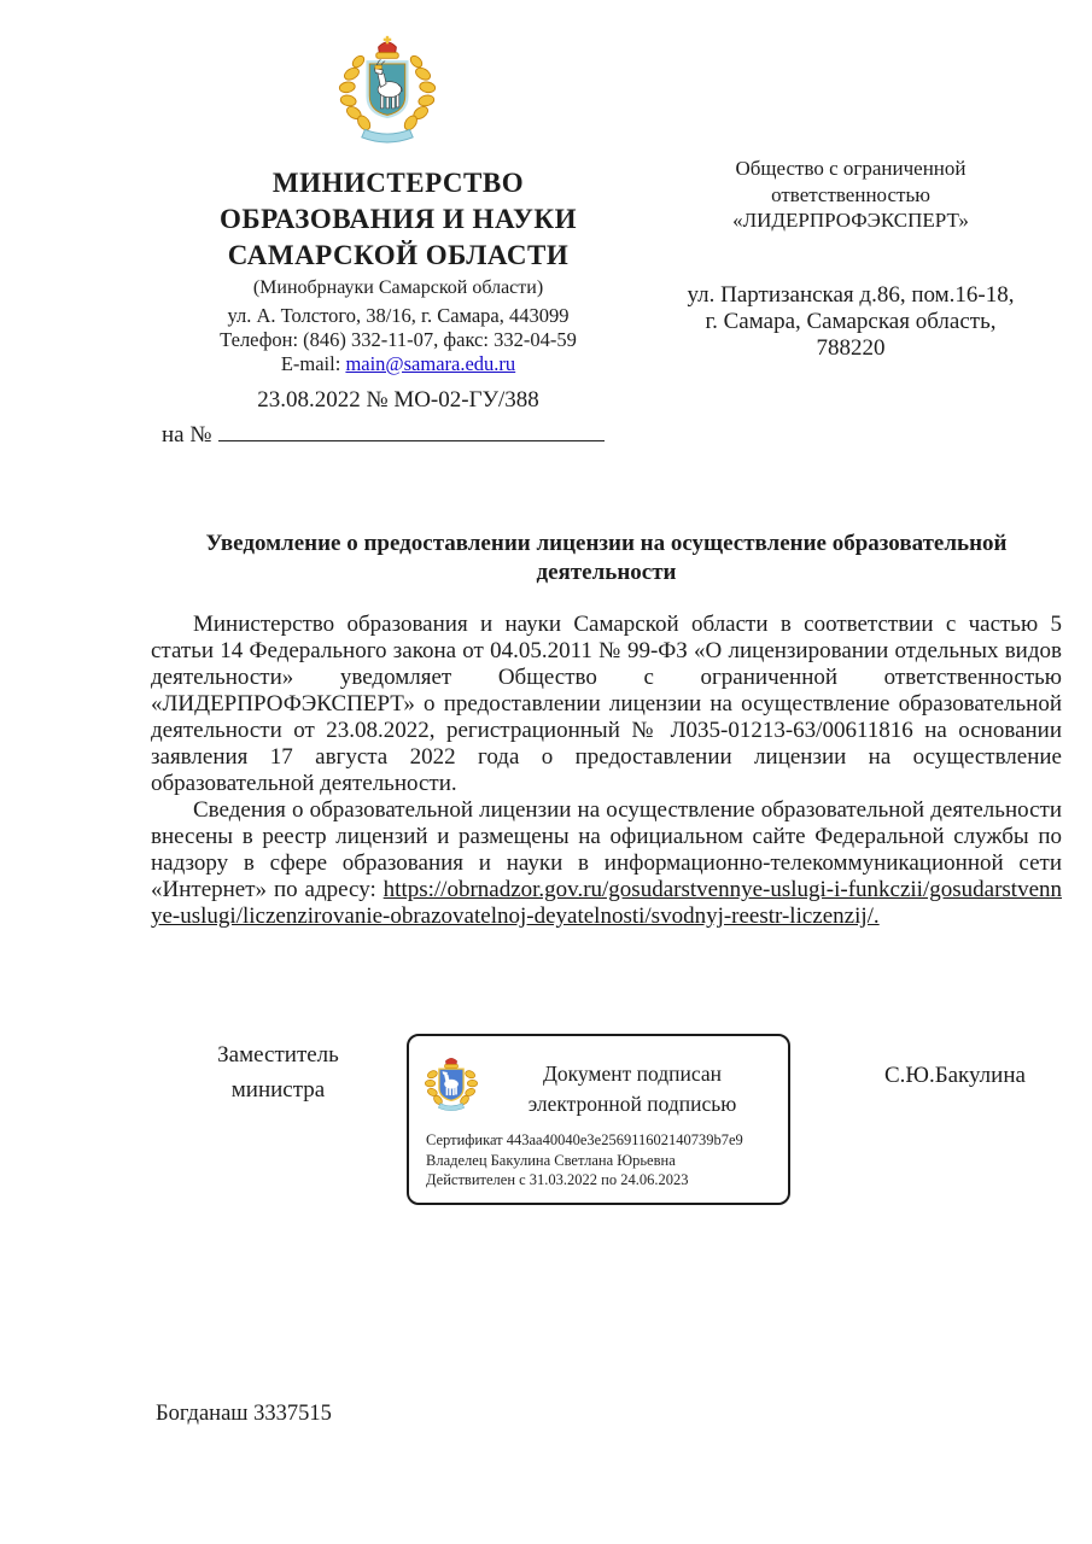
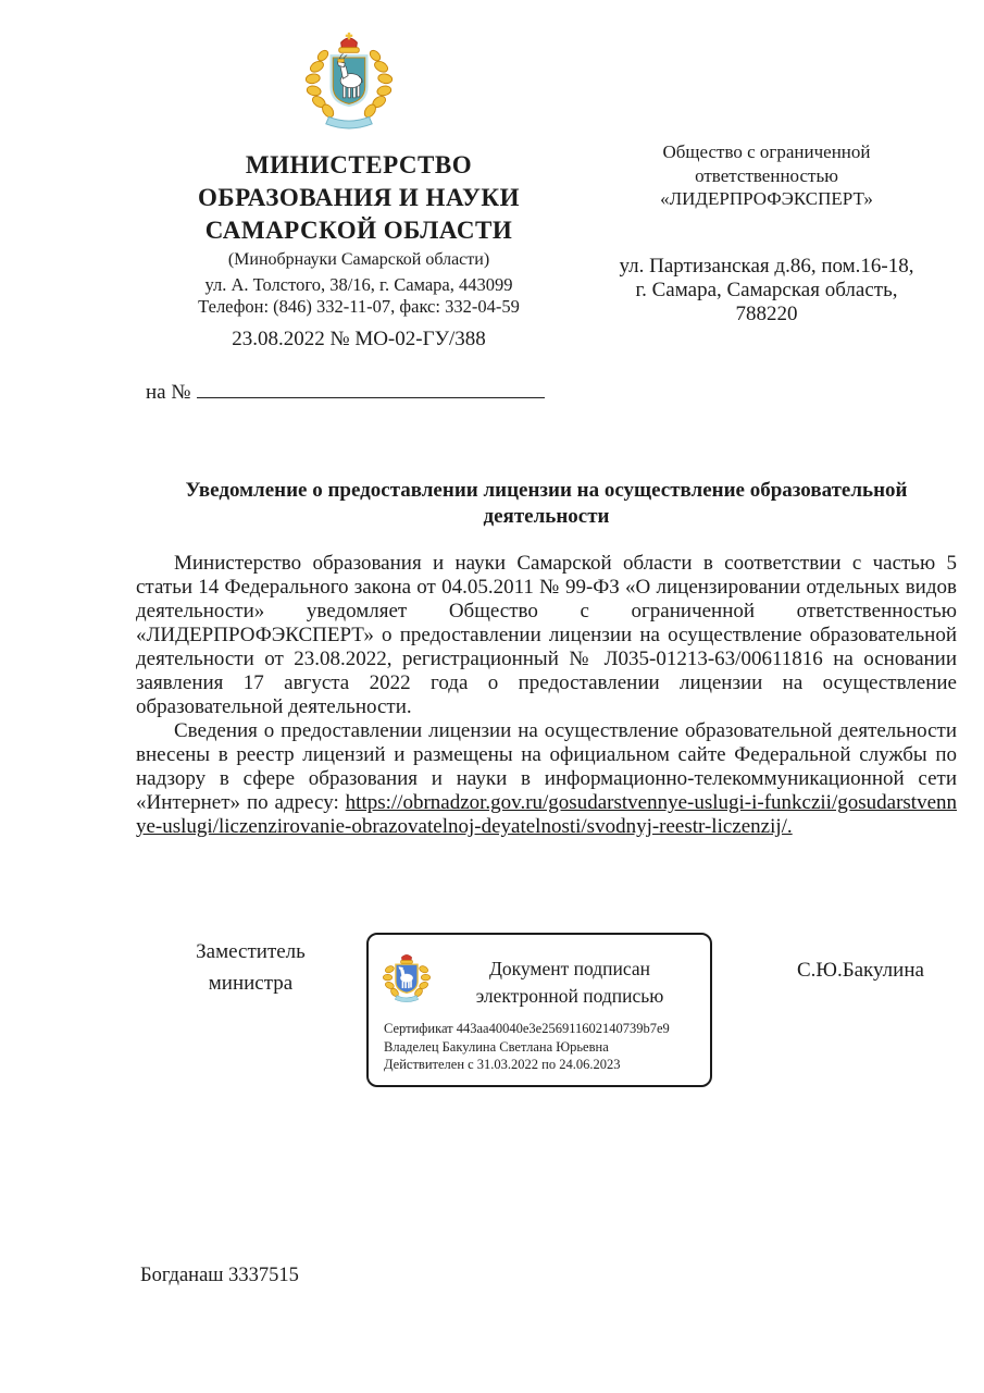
  МИНИСТЕРСТВО
  ОБРАЗОВАНИЯ И НАУКИ
  САМАРСКОЙ ОБЛАСТИ
  (Минобрнауки Самарской области)
  ул. А. Толстого, 38/16, г. Самара, 443099
  Телефон: (846) 332-11-07, факс: 332-04-59
- E-mail: main@samara.edu.ru
  23.08.2022 № МО-02-ГУ/388
  на №
  Общество с ограниченной
  ответственностью
  «ЛИДЕРПРОФЭКСПЕРТ»
  ул. Партизанская д.86, пом.16-18,
  г. Самара, Самарская область,
  788220
  Уведомление о предоставлении лицензии на осуществление образовательной деятельности
  Министерство образования и науки Самарской области в соответствии с частью 5 статьи 14 Федерального закона от 04.05.2011 № 99-ФЗ «О лицензировании отдельных видов деятельности» уведомляет Общество с ограниченной ответственностью «ЛИДЕРПРОФЭКСПЕРТ» о предоставлении лицензии на осуществление образовательной деятельности от 23.08.2022, регистрационный № Л035-01213-63/00611816 на основании заявления 17 августа 2022 года о предоставлении лицензии на осуществление образовательной деятельности.
- Сведения о образовательной лицензии на осуществление образовательной деятельности внесены в реестр лицензий и размещены на официальном сайте Федеральной службы по надзору в сфере образования и науки в информационно-телекоммуникационной сети «Интернет» по адресу: https://obrnadzor.gov.ru/gosudarstvennye-uslugi-i-funkczii/gosudarstvennye-uslugi/liczenzirovanie-obrazovatelnoj-deyatelnosti/svodnyj-reestr-liczenzij/.
+ Сведения о предоставлении лицензии на осуществление образовательной деятельности внесены в реестр лицензий и размещены на официальном сайте Федеральной службы по надзору в сфере образования и науки в информационно-телекоммуникационной сети «Интернет» по адресу: https://obrnadzor.gov.ru/gosudarstvennye-uslugi-i-funkczii/gosudarstvennye-uslugi/liczenzirovanie-obrazovatelnoj-deyatelnosti/svodnyj-reestr-liczenzij/.
  Заместитель
  министра
  Документ подписан
  электронной подписью
  Сертификат 443aa40040e3e256911602140739b7e9
  Владелец Бакулина Светлана Юрьевна
  Действителен с 31.03.2022 по 24.06.2023
  С.Ю.Бакулина
  Богданаш 3337515
